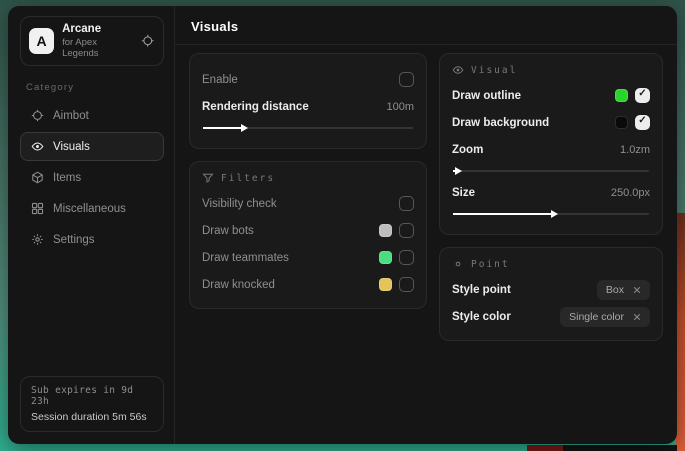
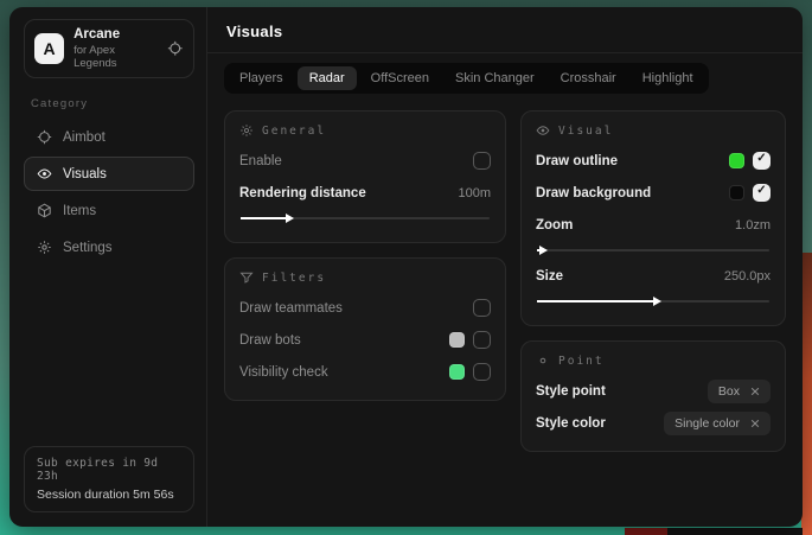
  A
  Arcane
  for Apex Legends
  Category
  Aimbot
  Visuals
  Items
- Miscellaneous
  Settings
  Sub expires in 9d 23h
  Session duration 5m 56s
  Visuals
+ Players
+ Radar
+ OffScreen
+ Skin Changer
+ Crosshair
+ Highlight
+ General
  Enable
  Rendering distance
  100m
  Filters
- Visibility check
+ Draw teammates
  Draw bots
- Draw teammates
+ Visibility check
- Draw knocked
  Visual
  Draw outline
  Draw background
  Zoom
  1.0zm
  Size
  250.0px
  Point
  Style point
  Box
  Style color
  Single color
